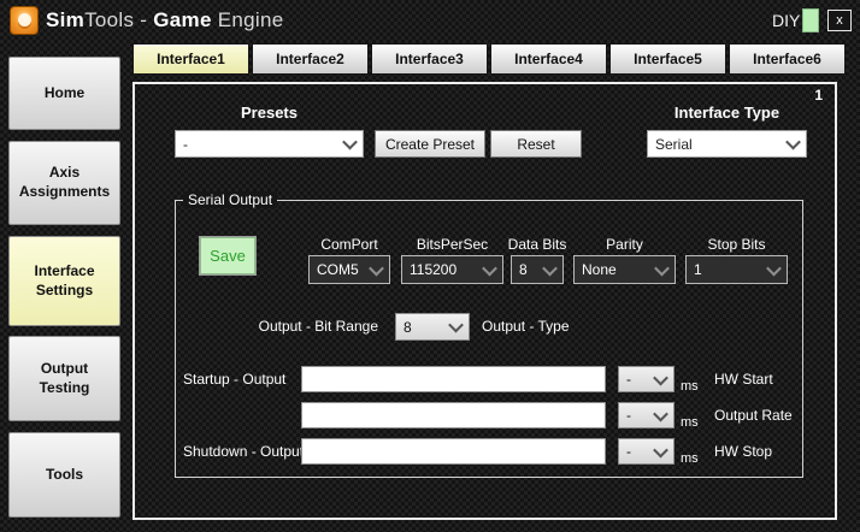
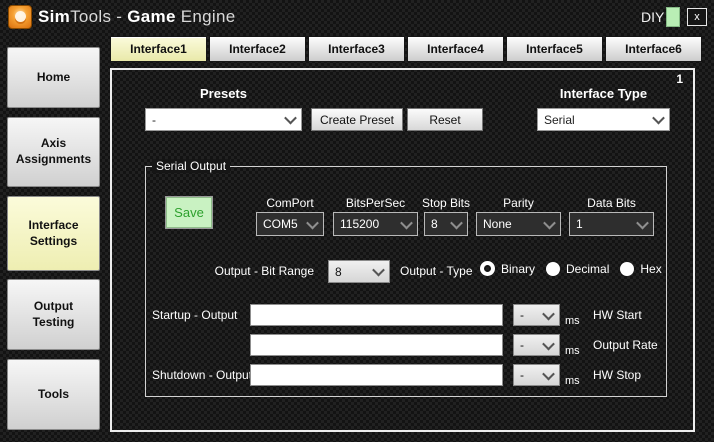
  SimTools - Game Engine
  DIY
  x
  Interface1
  Interface2
  Interface3
  Interface4
  Interface5
  Interface6
  Home
  Axis Assignments
  Interface Settings
  Output Testing
  Tools
  1
  Presets
  -
  Create Preset
  Reset
  Interface Type
  Serial
  Serial Output
  Save
  ComPort
  COM5
  BitsPerSec
  115200
- Data Bits
+ Stop Bits
  8
  Parity
  None
- Stop Bits
+ Data Bits
  1
  Output - Bit Range
  8
  Output - Type
+ Binary
+ Decimal
+ Hex
  Startup - Output
  -
  ms
  HW Start
  -
  ms
  Output Rate
  Shutdown - Outpu
  -
  ms
  HW Stop
